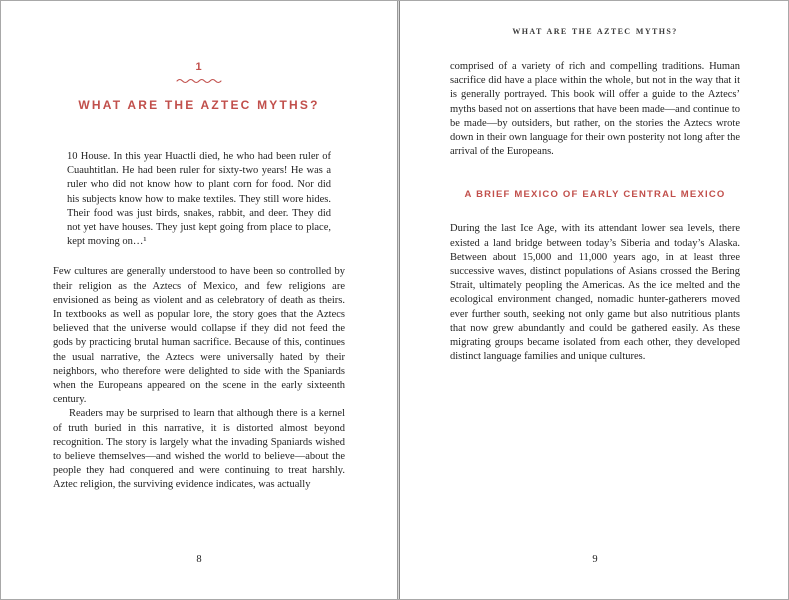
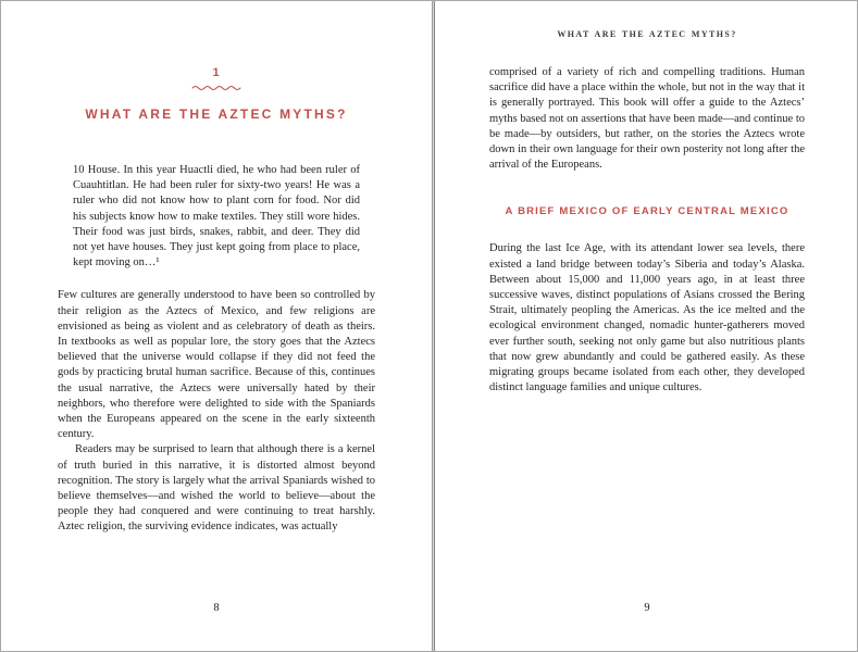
  1
  WHAT ARE THE AZTEC MYTHS?
  10 House. In this year Huactli died, he who had been ruler of Cuauhtitlan. He had been ruler for sixty-two years! He was a ruler who did not know how to plant corn for food. Nor did his subjects know how to make textiles. They still wore hides. Their food was just birds, snakes, rabbit, and deer. They did not yet have houses. They just kept going from place to place, kept moving on…¹
  Few cultures are generally understood to have been so controlled by their religion as the Aztecs of Mexico, and few religions are envisioned as being as violent and as celebratory of death as theirs. In textbooks as well as popular lore, the story goes that the Aztecs believed that the universe would collapse if they did not feed the gods by practicing brutal human sacrifice. Because of this, continues the usual narrative, the Aztecs were universally hated by their neighbors, who therefore were delighted to side with the Spaniards when the Europeans appeared on the scene in the early sixteenth century.
- Readers may be surprised to learn that although there is a kernel of truth buried in this narrative, it is distorted almost beyond recognition. The story is largely what the invading Spaniards wished to believe themselves—and wished the world to believe—about the people they had conquered and were continuing to treat harshly. Aztec religion, the surviving evidence indicates, was actually
+ Readers may be surprised to learn that although there is a kernel of truth buried in this narrative, it is distorted almost beyond recognition. The story is largely what the arrival Spaniards wished to believe themselves—and wished the world to believe—about the people they had conquered and were continuing to treat harshly. Aztec religion, the surviving evidence indicates, was actually
  8
  WHAT ARE THE AZTEC MYTHS?
  comprised of a variety of rich and compelling traditions. Human sacrifice did have a place within the whole, but not in the way that it is generally portrayed. This book will offer a guide to the Aztecs’ myths based not on assertions that have been made—and continue to be made—by outsiders, but rather, on the stories the Aztecs wrote down in their own language for their own posterity not long after the arrival of the Europeans.
  A BRIEF MEXICO OF EARLY CENTRAL MEXICO
  During the last Ice Age, with its attendant lower sea levels, there existed a land bridge between today’s Siberia and today’s Alaska. Between about 15,000 and 11,000 years ago, in at least three successive waves, distinct populations of Asians crossed the Bering Strait, ultimately peopling the Americas. As the ice melted and the ecological environment changed, nomadic hunter-gatherers moved ever further south, seeking not only game but also nutritious plants that now grew abundantly and could be gathered easily. As these migrating groups became isolated from each other, they developed distinct language families and unique cultures.
  9
